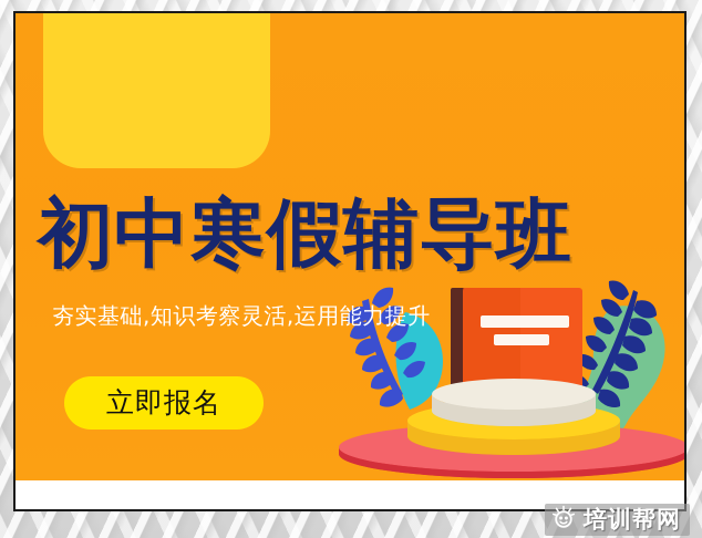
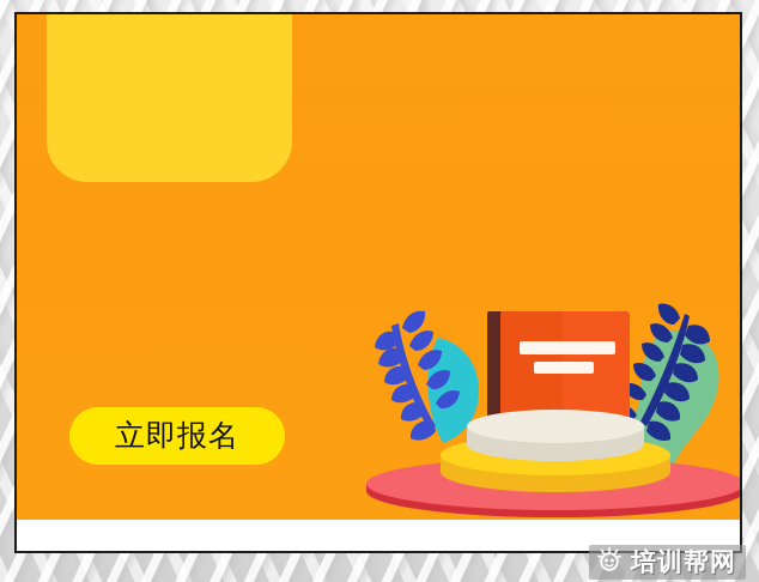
- 初中寒假辅导班
- 夯实基础,知识考察灵活,运用能力提升
  立即报名
  培训帮网
